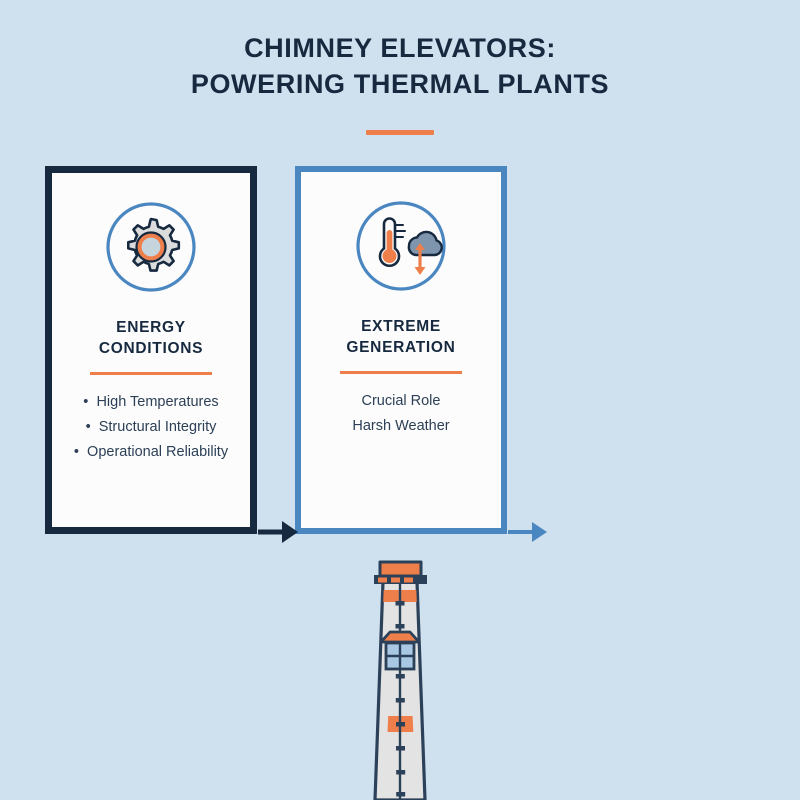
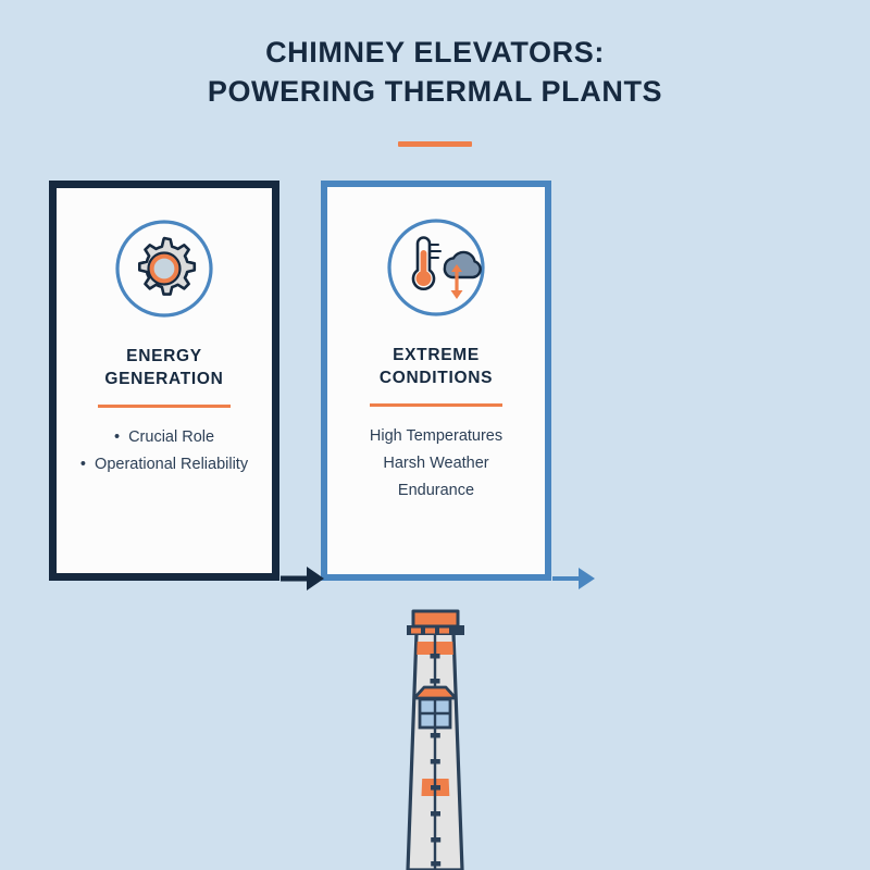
  CHIMNEY ELEVATORS:
  POWERING THERMAL PLANTS
  ENERGY
- CONDITIONS
+ GENERATION
- • High Temperatures
+ • Crucial Role
- • Structural Integrity
  • Operational Reliability
  EXTREME
- GENERATION
+ CONDITIONS
- Crucial Role
+ High Temperatures
  Harsh Weather
+ Endurance
